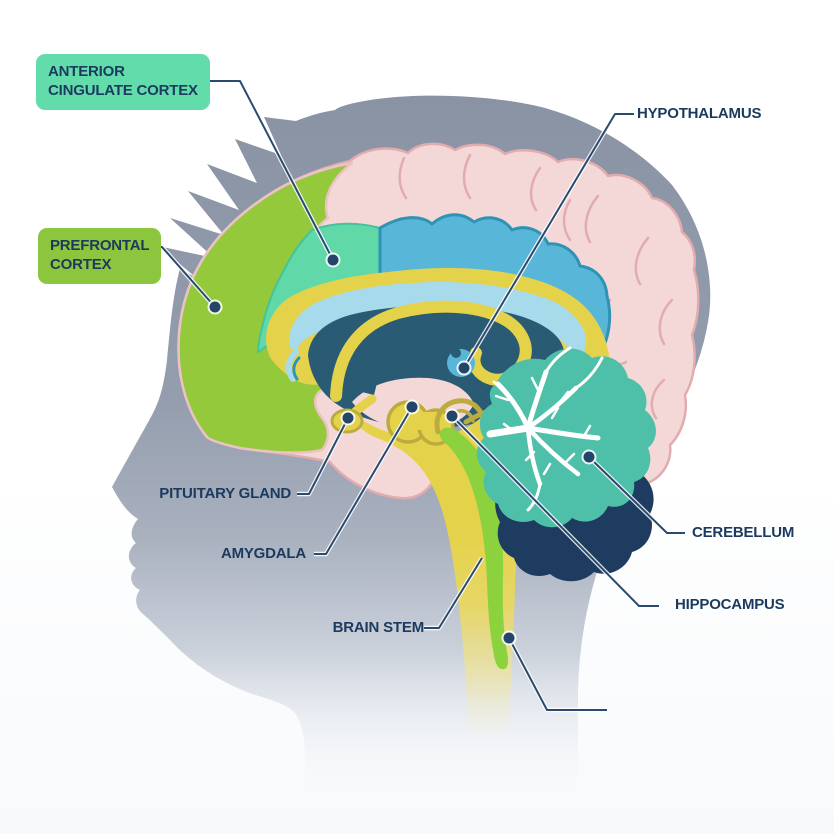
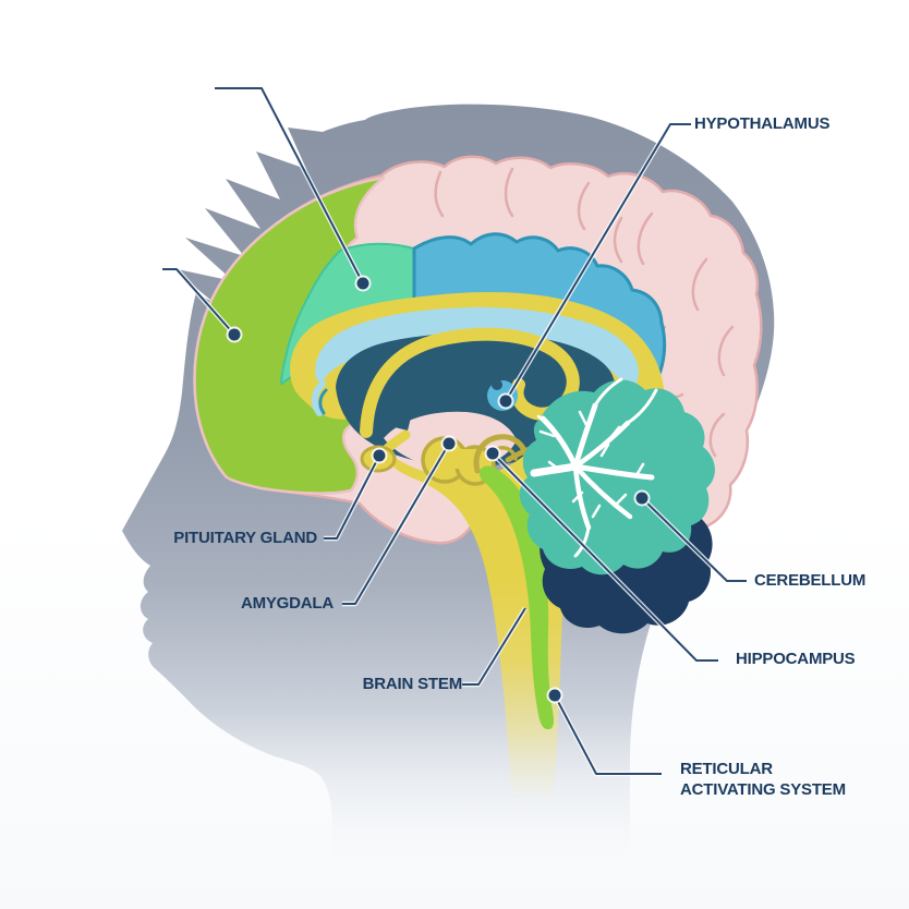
- ANTERIOR
- CINGULATE CORTEX
- PREFRONTAL
- CORTEX
  HYPOTHALAMUS
  PITUITARY GLAND
  AMYGDALA
  BRAIN STEM
  CEREBELLUM
  HIPPOCAMPUS
+ RETICULAR
+ ACTIVATING SYSTEM
